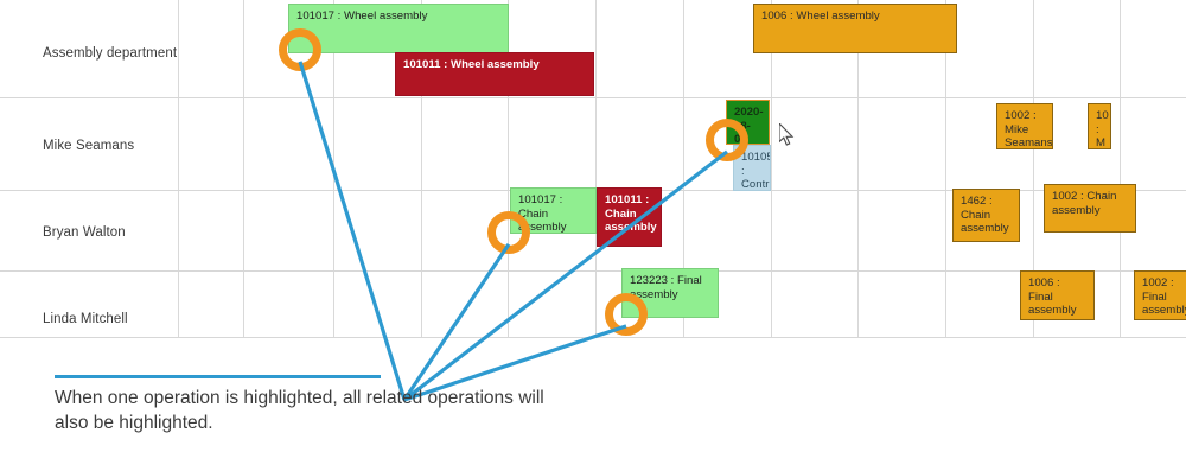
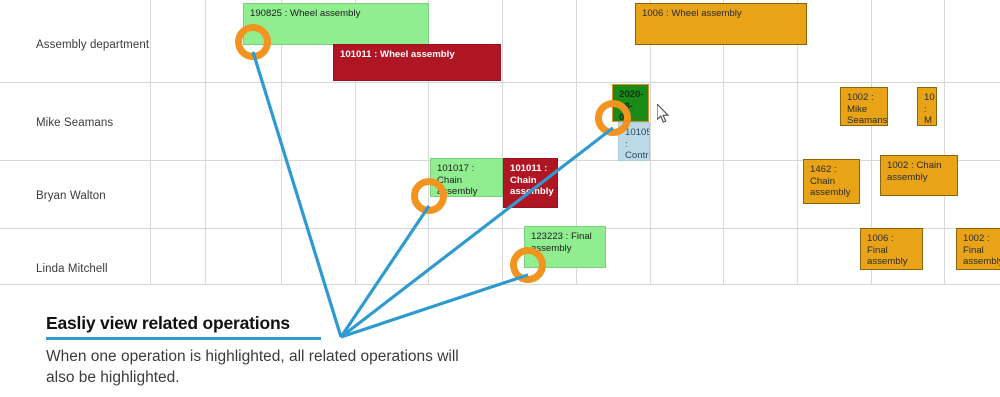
  Assembly department
  Mike Seamans
  Bryan Walton
  Linda Mitchell
- 101017 : Wheel assembly
+ 190825 : Wheel assembly
  101011 : Wheel assembly
  1006 : Wheel assembly
  10105 : Contr
  1002 : Mike Seamans
  10 : M
  101017 : Chain assembly
  101011 : Chain assmbly
  1462 : Chain assembly
  1002 : Chain assembly
  123223 : Final assembly
  1006 : Final assembly
  1002 : Final assembl
+ Easliy view related operations
  When one operation is highlighted, all related operations will also be highlighted.
